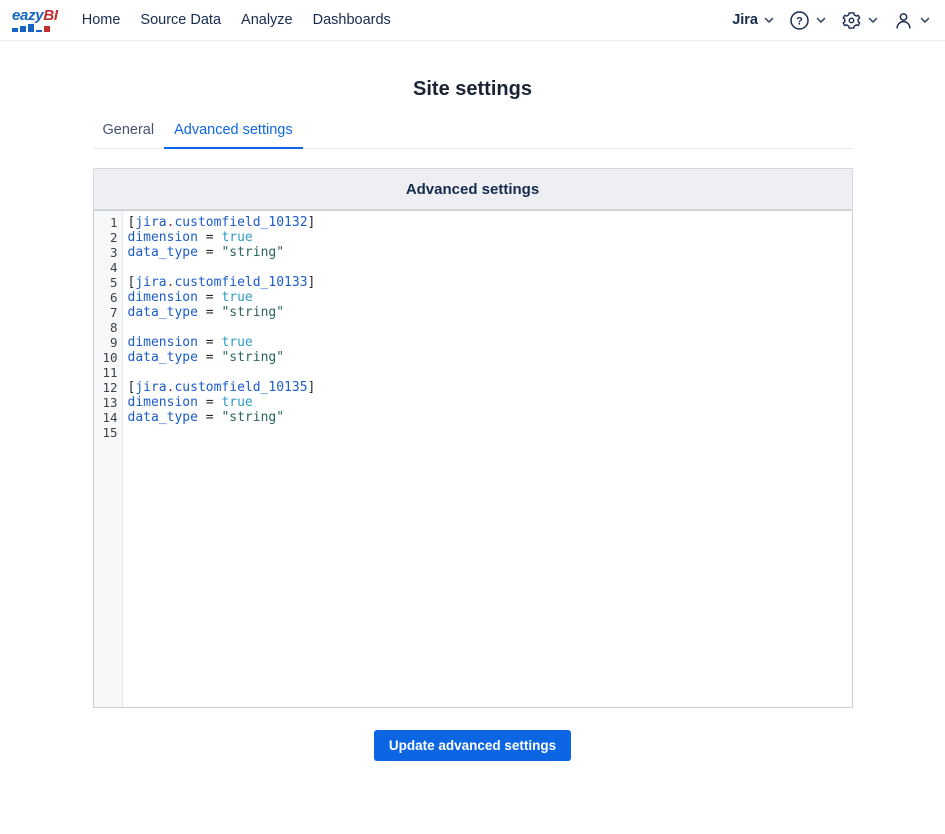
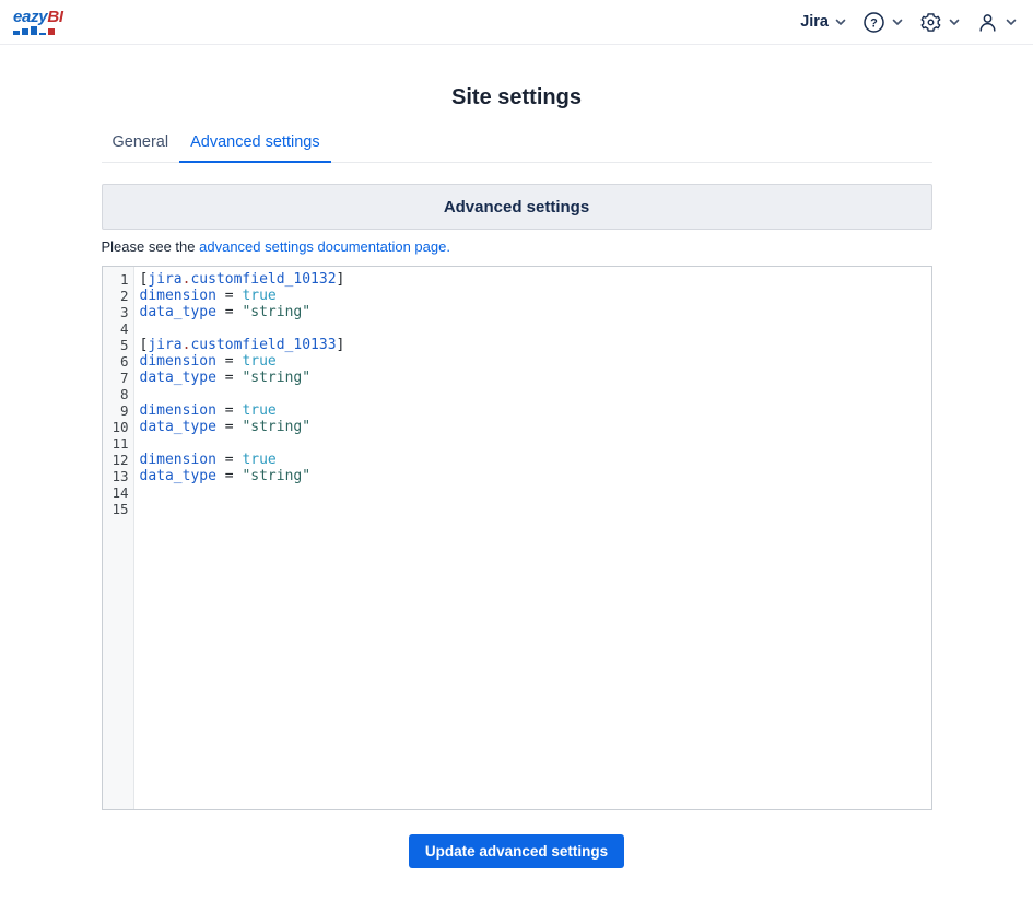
  eazyBI
- Home
- Source Data
- Analyze
- Dashboards
  Jira
  ?
  Site settings
  General
  Advanced settings
  Advanced settings
+ Please see the advanced settings documentation page.
  1
  2
  3
  4
  5
  6
  7
  8
  9
  10
  11
  12
  13
  14
  15
  [jira.customfield_10132]
  dimension = true
  data_type = "string"
  [jira.customfield_10133]
  dimension = true
  data_type = "string"
  dimension = true
  data_type = "string"
- [jira.customfield_10135]
  dimension = true
  data_type = "string"
  Update advanced settings
